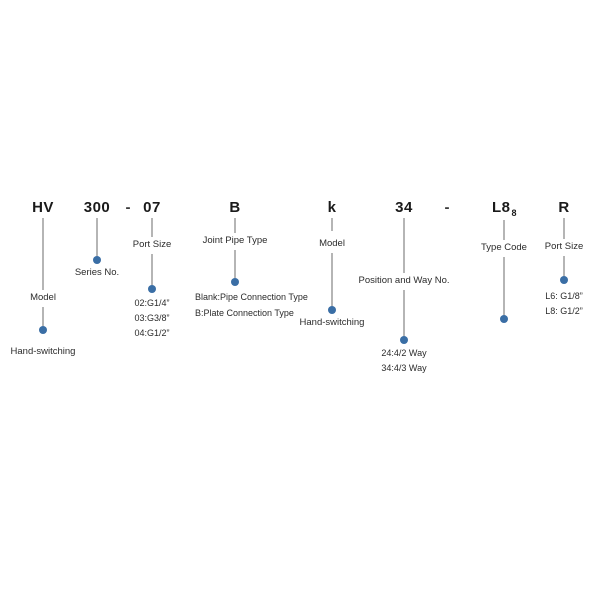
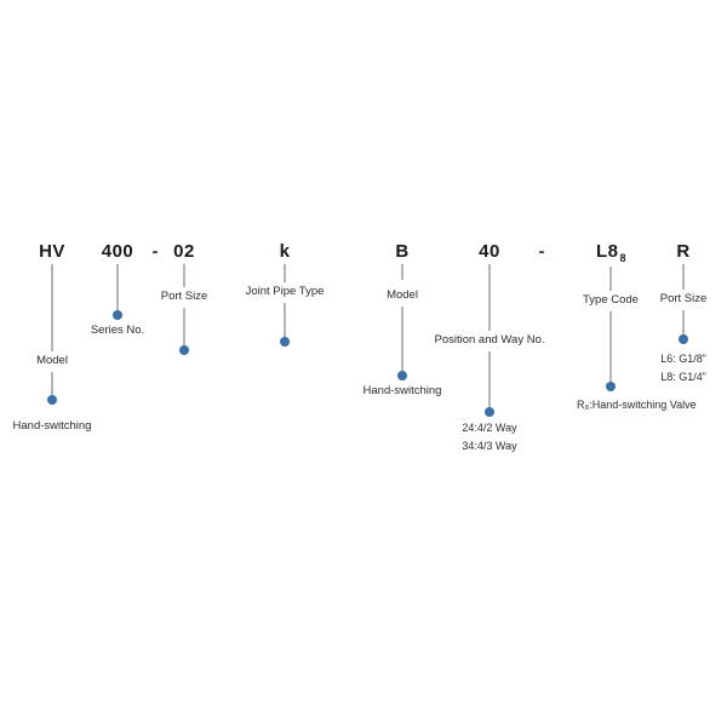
  HV
  Model
  Hand-switching
- 300
+ 400
  Series No.
  -
- 07
+ 02
  Port Size
- 02:G1/4”
- 03:G3/8”
- 04:G1/2”
- B
+ k
  Joint Pipe Type
- Blank:Pipe Connection Type B:Plate Connection Type
- k
+ B
  Model
  Hand-switching
- 34
+ 40
  Position and Way No.
  24:4/2 Way
  34:4/3 Way
  -
  L88
  Type Code
+ R₈:Hand-switching Valve
  R
  Port Size
  L6: G1/8”
- L8: G1/2”
+ L8: G1/4”
